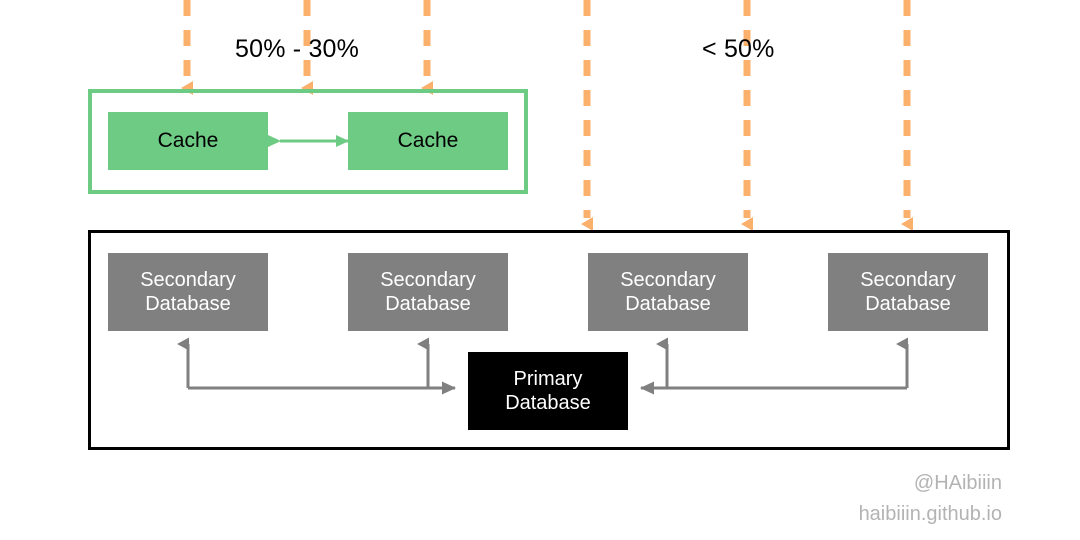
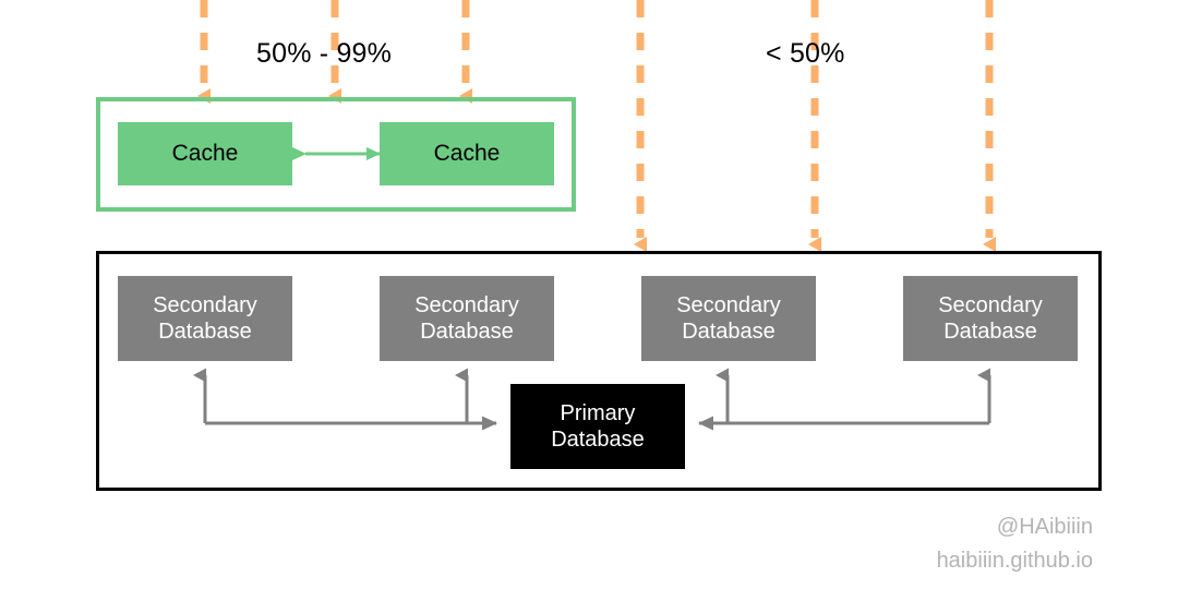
- 50% - 30%
+ 50% - 99%
  < 50%
  Cache
  Cache
  Secondary
  Database
  Secondary
  Database
  Secondary
  Database
  Secondary
  Database
  Primary
  Database
  @HAibiiin
  haibiiin.github.io
